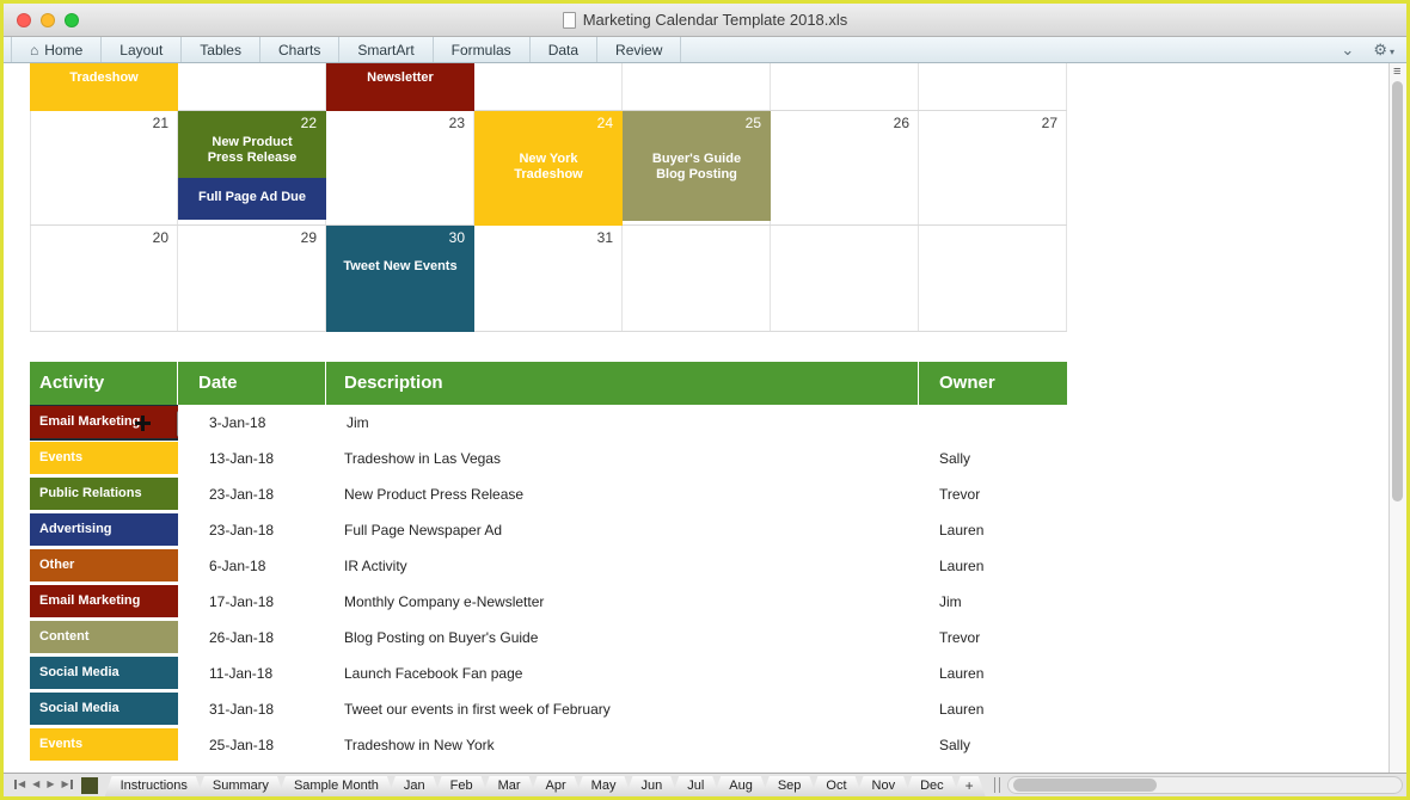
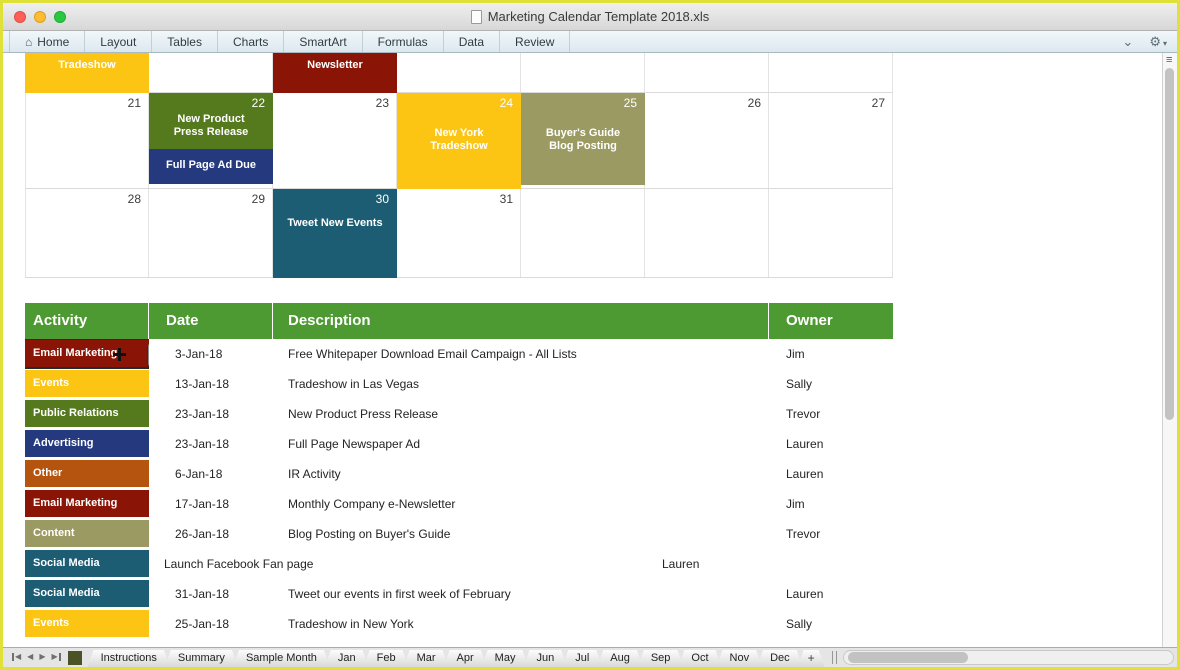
  Marketing Calendar Template 2018.xls
  ⌂
  Home
  Layout
  Tables
  Charts
  SmartArt
  Formulas
  Data
  Review
  ⌄
  ⚙ ▾
  Tradeshow
  Newsletter
  New Product
  Press Release
  Full Page Ad Due
  New York
  Tradeshow
  Buyer's Guide
  Blog Posting
  21
  22
  23
  24
  25
  26
  27
  Tweet New Events
- 20
+ 28
  29
  30
  31
  Activity
  Date
  Description
  Owner
  Email Marketin
  3-Jan-18
+ Free Whitepaper Download Email Campaign - All Lists
  Jim
  Events
  13-Jan-18
  Tradeshow in Las Vegas
  Sally
  Public Relations
  23-Jan-18
  New Product Press Release
  Trevor
  Advertising
  23-Jan-18
  Full Page Newspaper Ad
  Lauren
  Other
  6-Jan-18
  IR Activity
  Lauren
  Email Marketing
  17-Jan-18
  Monthly Company e-Newsletter
  Jim
  Content
  26-Jan-18
  Blog Posting on Buyer's Guide
  Trevor
  Social Media
- 11-Jan-18
  Launch Facebook Fan page
  Lauren
  Social Media
  31-Jan-18
  Tweet our events in first week of February
  Lauren
  Events
  25-Jan-18
  Tradeshow in New York
  Sally
  ≡
  ◀
  ◀
  ▶
  ▶
  Instructions
  Summary
  Sample Month
  Jan
  Feb
  Mar
  Apr
  May
  Jun
  Jul
  Aug
  Sep
  Oct
  Nov
  Dec
  +
